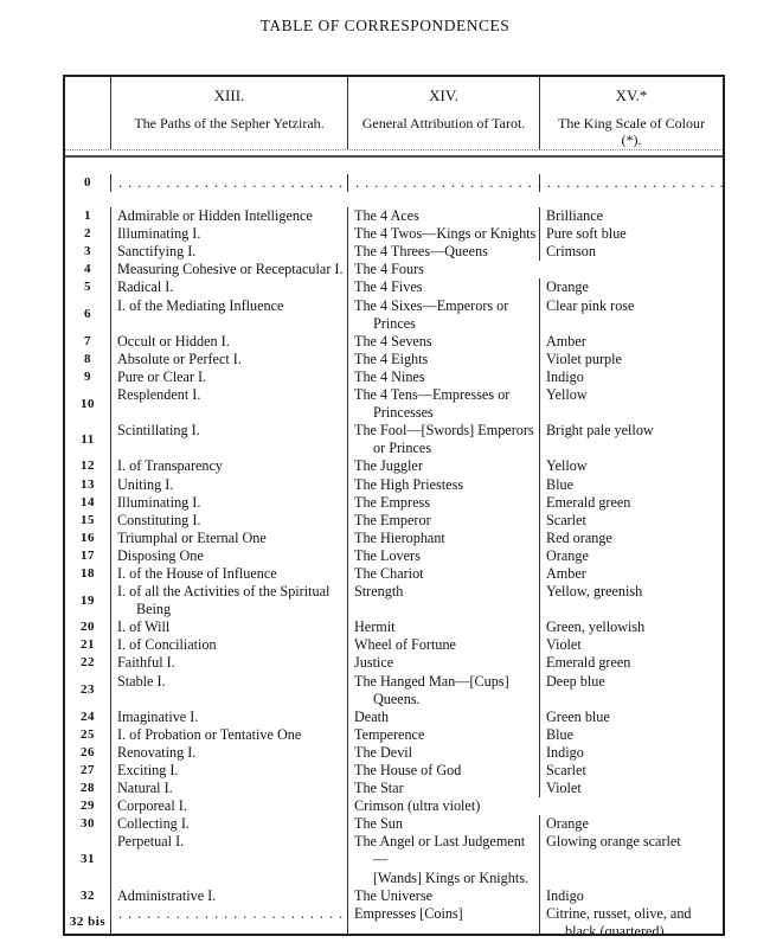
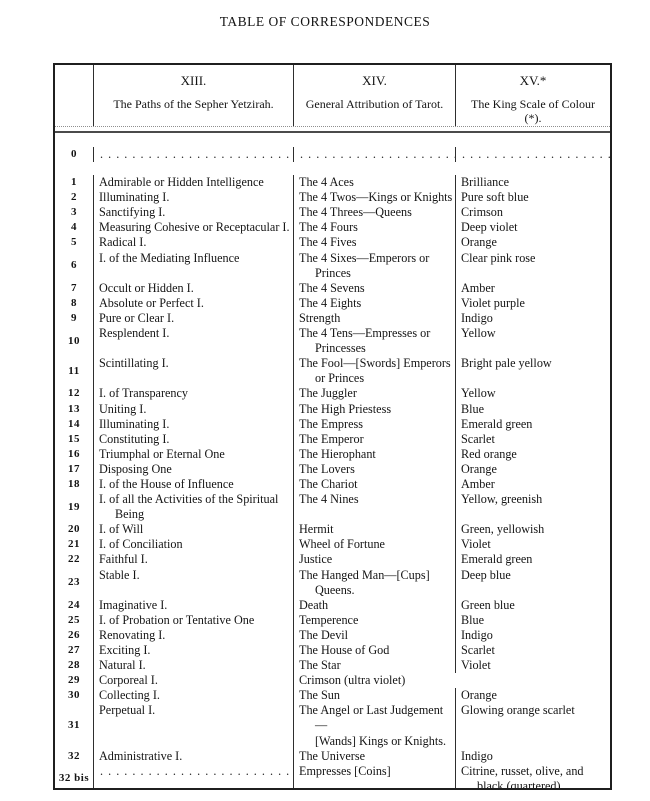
  TABLE OF CORRESPONDENCES
  XIII.
  The Paths of the Sepher Yetzirah.
  XIV.
  General Attribution of Tarot.
  XV.*
  The King Scale of Colour
  (*).
  0
  1
  Admirable or Hidden Intelligence
  The 4 Aces
  Brilliance
  2
  Illuminating I.
  The 4 Twos—Kings or Knights
  Pure soft blue
  3
  Sanctifying I.
  The 4 Threes—Queens
  Crimson
  4
  Measuring Cohesive or Receptacular I.
  The 4 Fours
+ Deep violet
  5
  Radical I.
  The 4 Fives
  Orange
  6
  I. of the Mediating Influence
  The 4 Sixes—Emperors or
  Princes
  Clear pink rose
  7
  Occult or Hidden I.
  The 4 Sevens
  Amber
  8
  Absolute or Perfect I.
  The 4 Eights
  Violet purple
  9
  Pure or Clear I.
- The 4 Nines
+ Strength
  Indigo
  10
  Resplendent I.
  The 4 Tens—Empresses or
  Princesses
  Yellow
  11
  Scintillating I.
  The Fool—[Swords] Emperors
  or Princes
  Bright pale yellow
  12
  I. of Transparency
  The Juggler
  Yellow
  13
  Uniting I.
  The High Priestess
  Blue
  14
  Illuminating I.
  The Empress
  Emerald green
  15
  Constituting I.
  The Emperor
  Scarlet
  16
  Triumphal or Eternal One
  The Hierophant
  Red orange
  17
  Disposing One
  The Lovers
  Orange
  18
  I. of the House of Influence
  The Chariot
  Amber
  19
  I. of all the Activities of the Spiritual
  Being
- Strength
+ The 4 Nines
  Yellow, greenish
  20
  I. of Will
  Hermit
  Green, yellowish
  21
  I. of Conciliation
  Wheel of Fortune
  Violet
  22
  Faithful I.
  Justice
  Emerald green
  23
  Stable I.
  The Hanged Man—[Cups]
  Queens.
  Deep blue
  24
  Imaginative I.
  Death
  Green blue
  25
  I. of Probation or Tentative One
  Temperence
  Blue
  26
  Renovating I.
  The Devil
  Indigo
  27
  Exciting I.
  The House of God
  Scarlet
  28
  Natural I.
  The Star
  Violet
  29
  Corporeal I.
  Crimson (ultra violet)
  30
  Collecting I.
  The Sun
  Orange
  31
  Perpetual I.
  The Angel or Last Judgement—
  [Wands] Kings or Knights.
  Glowing orange scarlet
  32
  Administrative I.
  The Universe
  Indigo
  32 bis
  Empresses [Coins]
  Citrine, russet, olive, and
  black (quartered)
